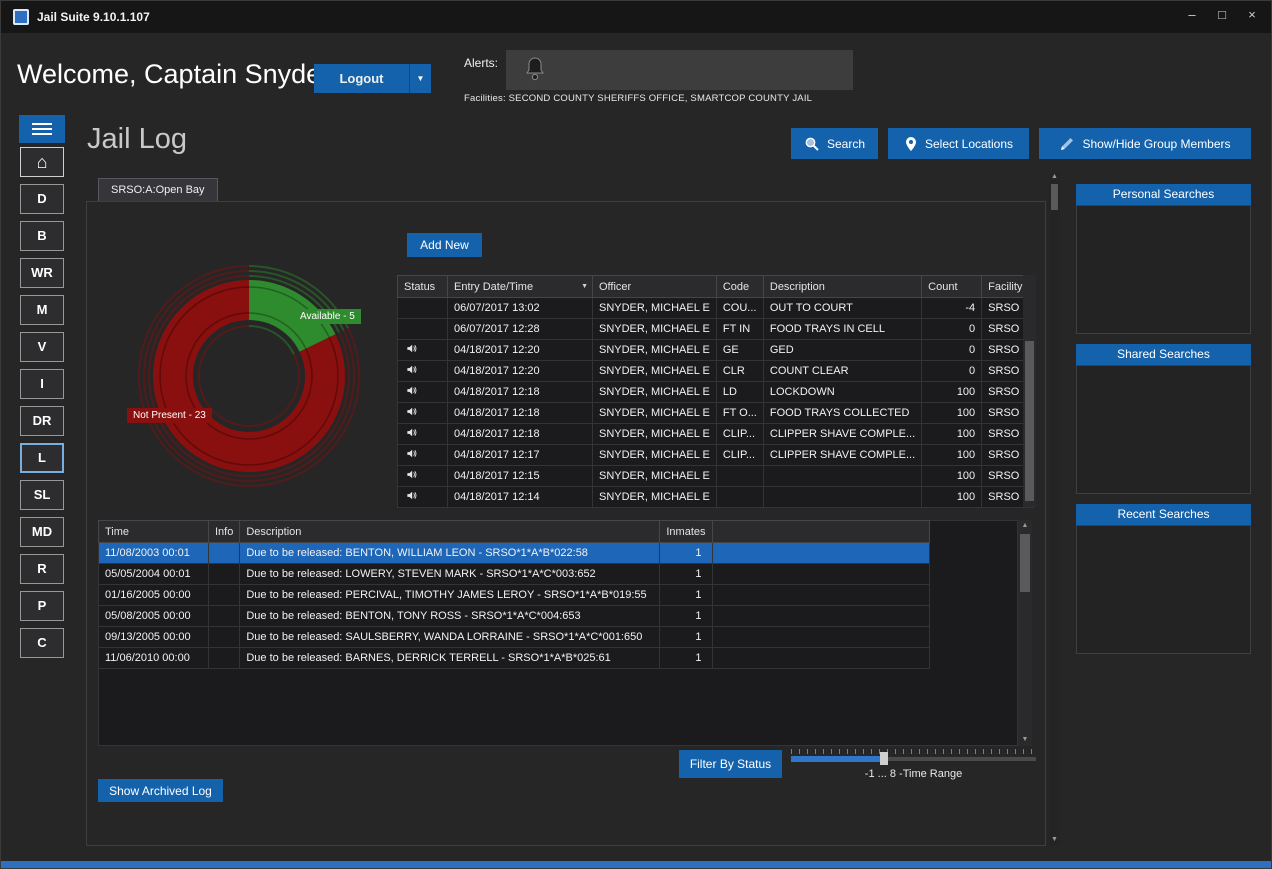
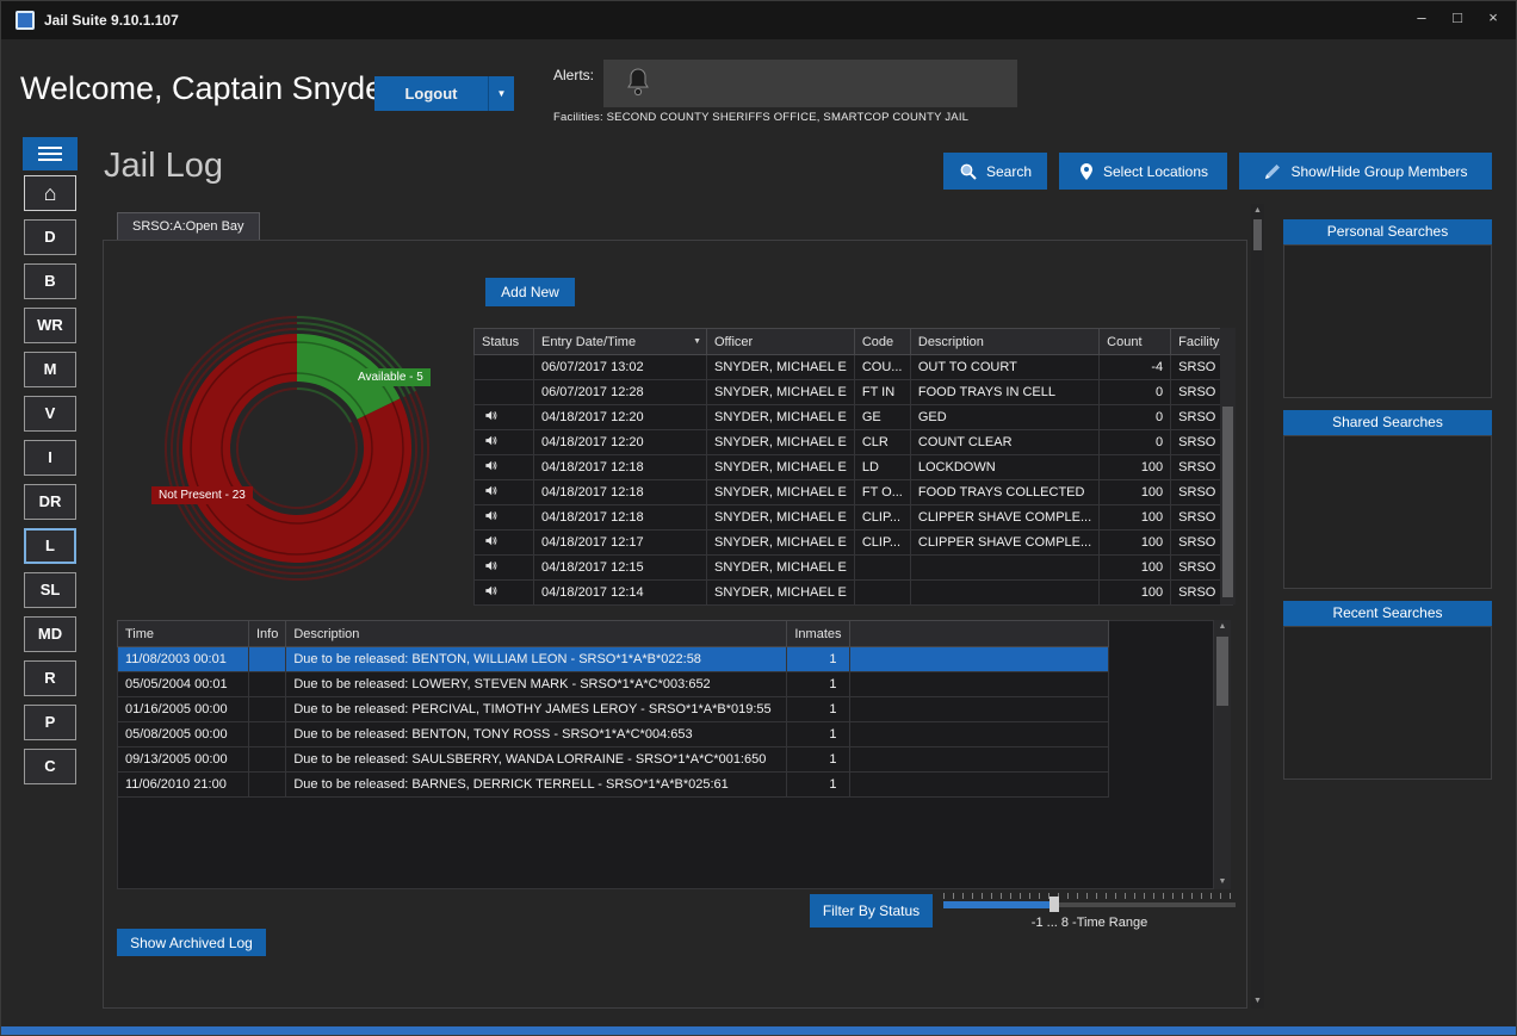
  Jail Suite 9.10.1.107
  –
  □
  ×
  Welcome, Captain Snyd
  Logout
  ▼
  Alerts:
  Facilities: SECOND COUNTY SHERIFFS OFFICE, SMARTCOP COUNTY JAIL
  ⌂
  D
  B
  WR
  M
  V
  I
  DR
  L
  SL
  MD
  R
  P
  C
  Jail Log
  Search
  Select Locations
  Show/Hide Group Members
  SRSO:A:Open Bay
  Available - 5
  Not Present - 23
  Add New
  Status	Entry Date/Time	Officer	Code	Description	Count	Facility
  	06/07/2017 13:02	SNYDER, MICHAEL E	COU...	OUT TO COURT	-4	SRSO
  	06/07/2017 12:28	SNYDER, MICHAEL E	FT IN	FOOD TRAYS IN CELL	0	SRSO
  	04/18/2017 12:20	SNYDER, MICHAEL E	GE	GED	0	SRSO
  	04/18/2017 12:20	SNYDER, MICHAEL E	CLR	COUNT CLEAR	0	SRSO
  	04/18/2017 12:18	SNYDER, MICHAEL E	LD	LOCKDOWN	100	SRSO
  	04/18/2017 12:18	SNYDER, MICHAEL E	FT O...	FOOD TRAYS COLLECTED	100	SRSO
  	04/18/2017 12:18	SNYDER, MICHAEL E	CLIP...	CLIPPER SHAVE COMPLE...	100	SRSO
  	04/18/2017 12:17	SNYDER, MICHAEL E	CLIP...	CLIPPER SHAVE COMPLE...	100	SRSO
  	04/18/2017 12:15	SNYDER, MICHAEL E			100	SRSO
  	04/18/2017 12:14	SNYDER, MICHAEL E			100	SRSO
  Time	Info	Description	Inmates
  11/08/2003 00:01		Due to be released: BENTON, WILLIAM LEON - SRSO*1*A*B*022:58	1
  05/05/2004 00:01		Due to be released: LOWERY, STEVEN MARK - SRSO*1*A*C*003:652	1
  01/16/2005 00:00		Due to be released: PERCIVAL, TIMOTHY JAMES LEROY - SRSO*1*A*B*019:55	1
  05/08/2005 00:00		Due to be released: BENTON, TONY ROSS - SRSO*1*A*C*004:653	1
  09/13/2005 00:00		Due to be released: SAULSBERRY, WANDA LORRAINE - SRSO*1*A*C*001:650	1
- 11/06/2010 00:00		Due to be released: BARNES, DERRICK TERRELL - SRSO*1*A*B*025:61	1
+ 11/06/2010 21:00		Due to be released: BARNES, DERRICK TERRELL - SRSO*1*A*B*025:61	1
  Filter By Status
  -1 ... 8 -Time Range
  Show Archived Log
  Personal Searches
  Shared Searches
  Recent Searches
